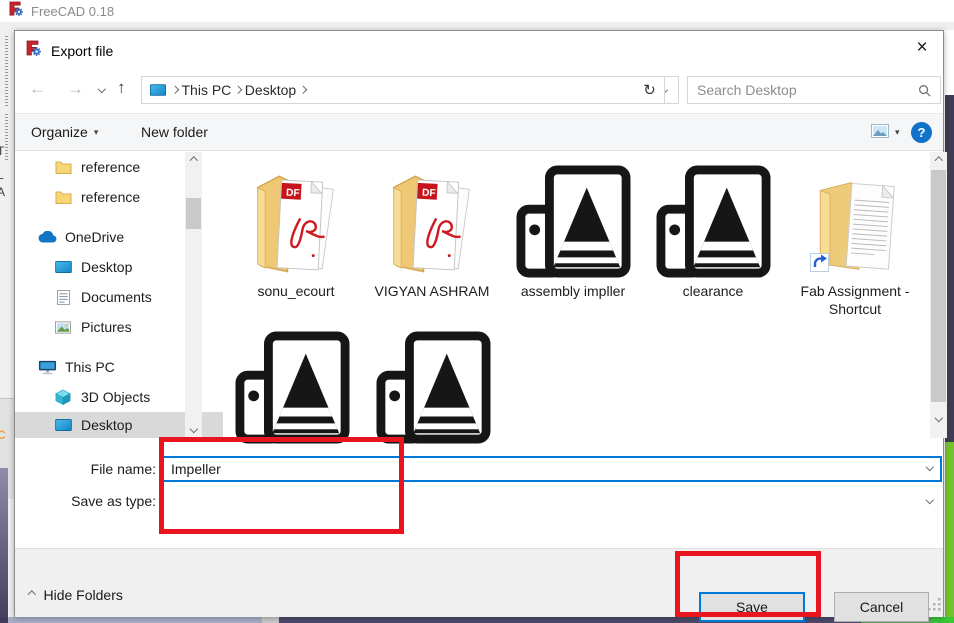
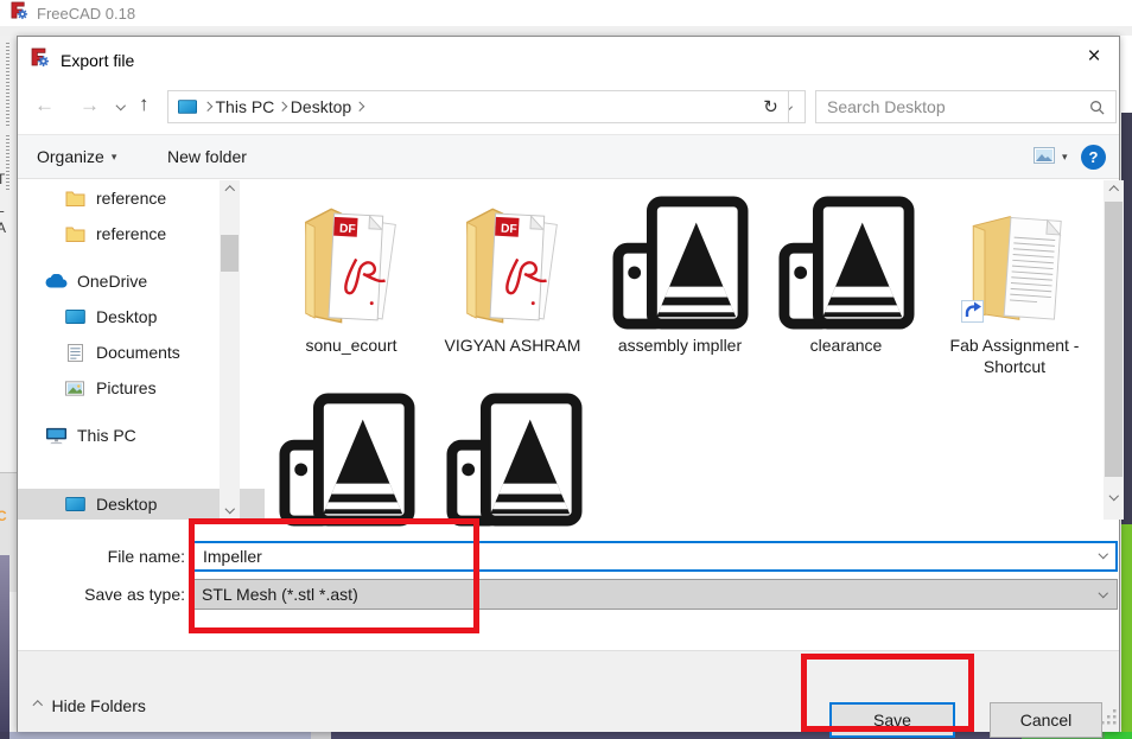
  FreeCAD 0.18
  T
  L
  A
  C
  Export file
  ×
  ←
  →
  ↑
  This PC
  Desktop
  ↻
  Search Desktop
  Organize
  ▾
  New folder
  ▾
  ?
  reference
  reference
  OneDrive
  Desktop
  Documents
  Pictures
  This PC
- 3D Objects
  Desktop
  sonu_ecourt
  VIGYAN ASHRAM
  assembly impller
  clearance
  Fab Assignment - Shortcut
  File name:
  Impeller
  Save as type:
+ STL Mesh (*.stl *.ast)
  Hide Folders
  Save
  Cancel
